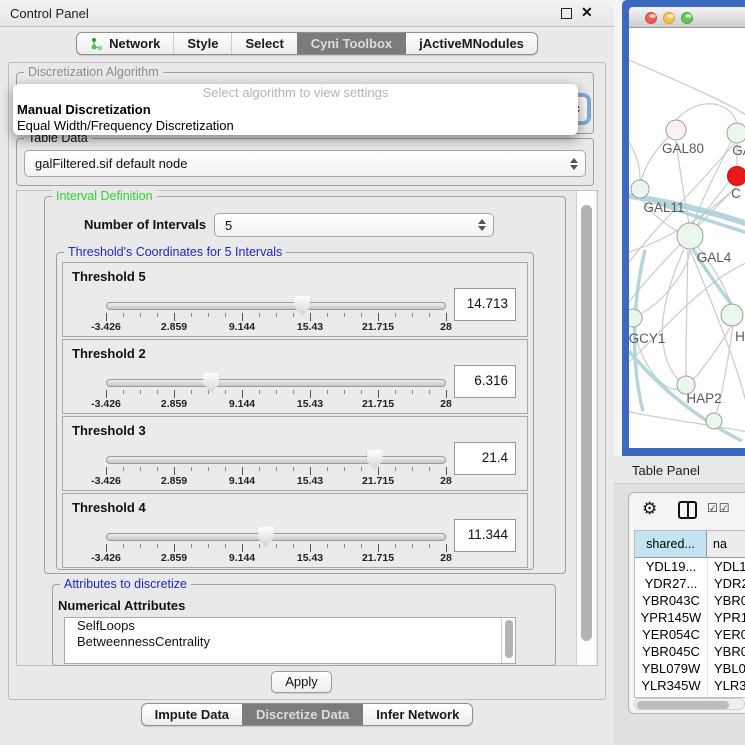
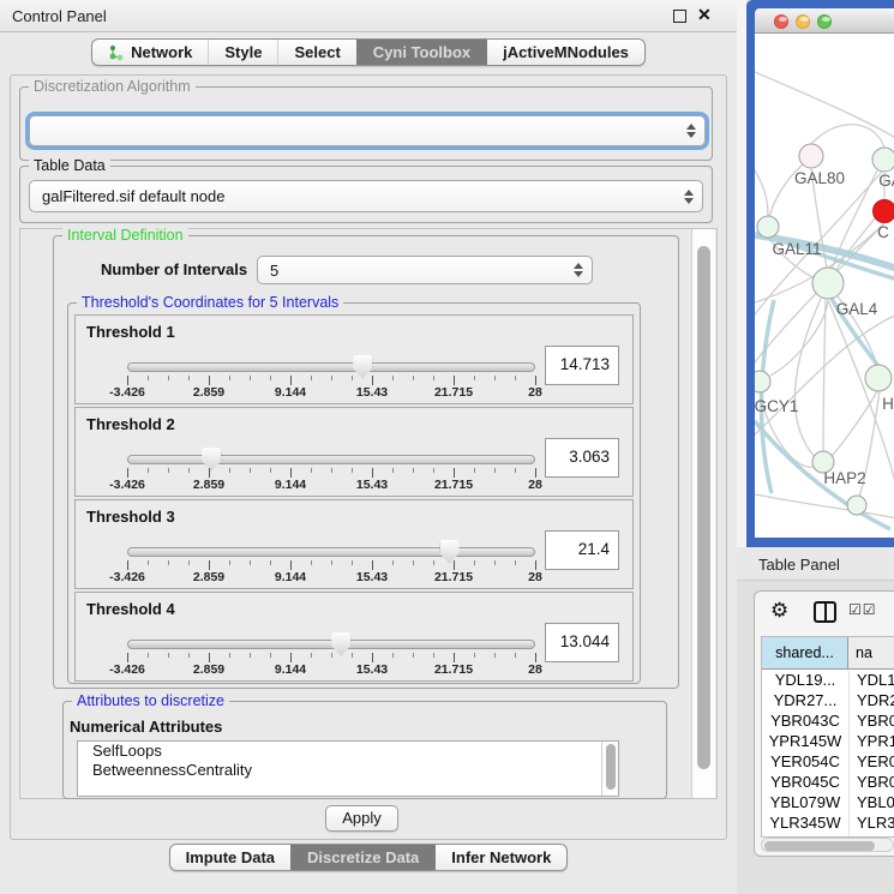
  Control Panel
  ✕
  Network
  Style
  Select
  Cyni Toolbox
  jActiveMNodules
  Discretization Algorithm
- Select algorithm to view settings
- Manual Discretization
- Equal Width/Frequency Discretization
  Table Data
  galFiltered.sif default node
  Interval Definition
  Number of Intervals
  5
  Threshold's Coordinates for 5 Intervals
- Threshold 5
+ Threshold 1
  -3.426
  2.859
  9.144
  15.43
  21.715
  28
  14.713
  Threshold 2
  -3.426
  2.859
  9.144
  15.43
  21.715
  28
- 6.316
+ 3.063
  Threshold 3
  -3.426
  2.859
  9.144
  15.43
  21.715
  28
  21.4
  Threshold 4
  -3.426
  2.859
  9.144
  15.43
  21.715
  28
- 11.344
+ 13.044
  Attributes to discretize
  Numerical Attributes
  SelfLoops
  BetweennessCentrality
  Apply
  Impute Data
  Discretize Data
  Infer Network
  GAL80
  C
  GAL11
  GAL4
  GCY1
  H
  HAP2
  Table Panel
  ⚙
  ☑☑
  shared...
  na
  YDL19...
  YDL1
  YDR27...
  YDR
  YBR043C
  YBR0
  YPR145W
  YPR1
  YER054C
  YER0
  YBR045C
  YBR0
  YBL079W
  YBL0
  YLR345W
  YLR3
